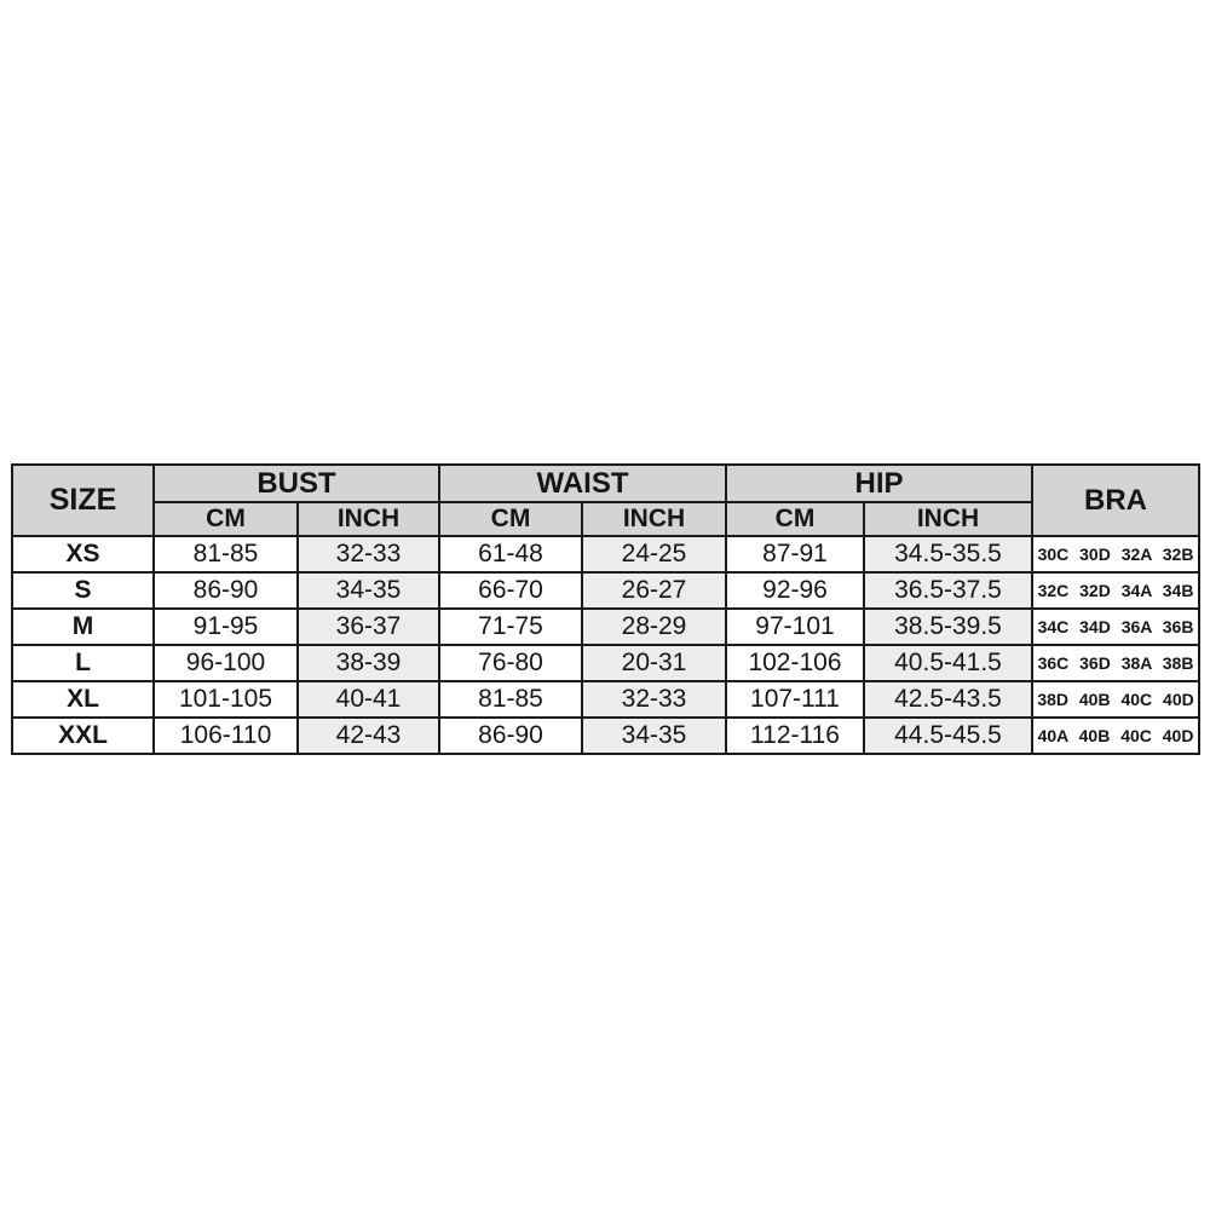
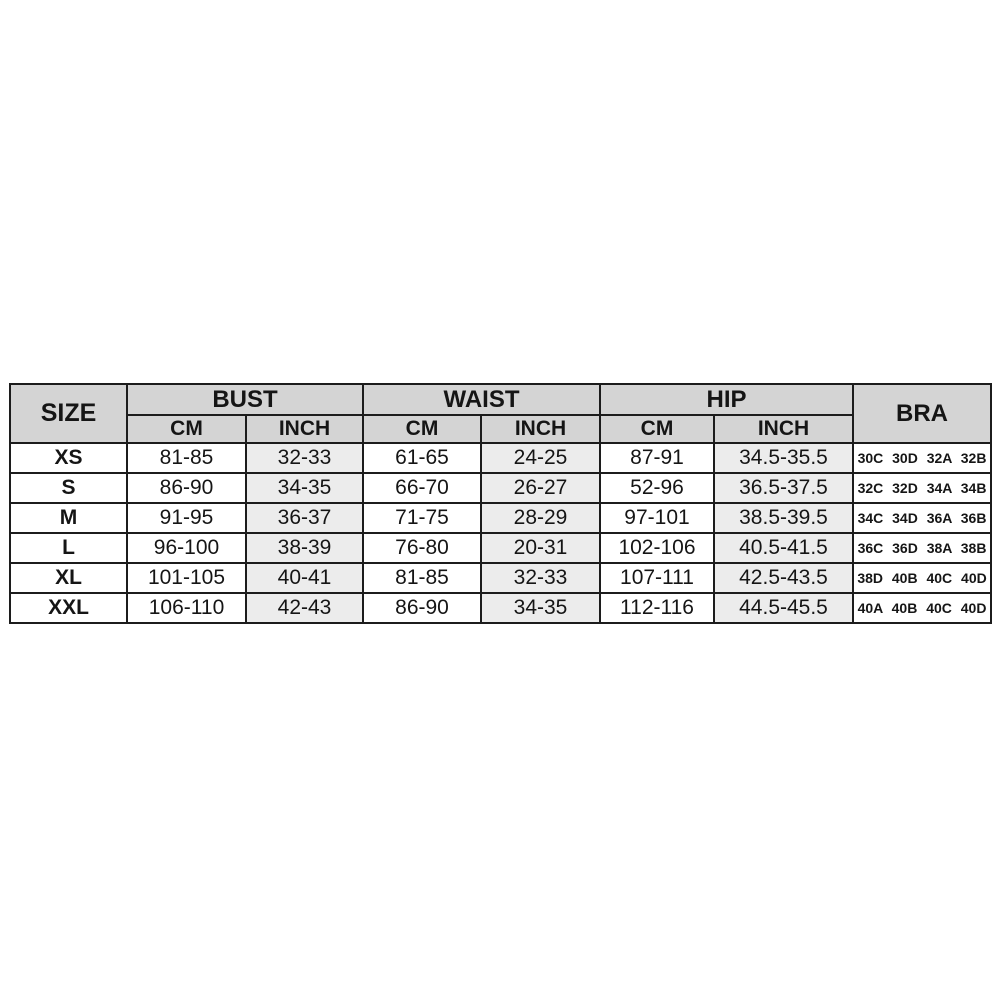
  SIZE	BUST	WAIST	HIP	BRA
  CM	INCH	CM	INCH	CM	INCH
- XS	81-85	32-33	61-48	24-25	87-91	34.5-35.5	30C 30D 32A 32B
+ XS	81-85	32-33	61-65	24-25	87-91	34.5-35.5	30C 30D 32A 32B
- S	86-90	34-35	66-70	26-27	92-96	36.5-37.5	32C 32D 34A 34B
+ S	86-90	34-35	66-70	26-27	52-96	36.5-37.5	32C 32D 34A 34B
  M	91-95	36-37	71-75	28-29	97-101	38.5-39.5	34C 34D 36A 36B
  L	96-100	38-39	76-80	20-31	102-106	40.5-41.5	36C 36D 38A 38B
  XL	101-105	40-41	81-85	32-33	107-111	42.5-43.5	38D 40B 40C 40D
  XXL	106-110	42-43	86-90	34-35	112-116	44.5-45.5	40A 40B 40C 40D
